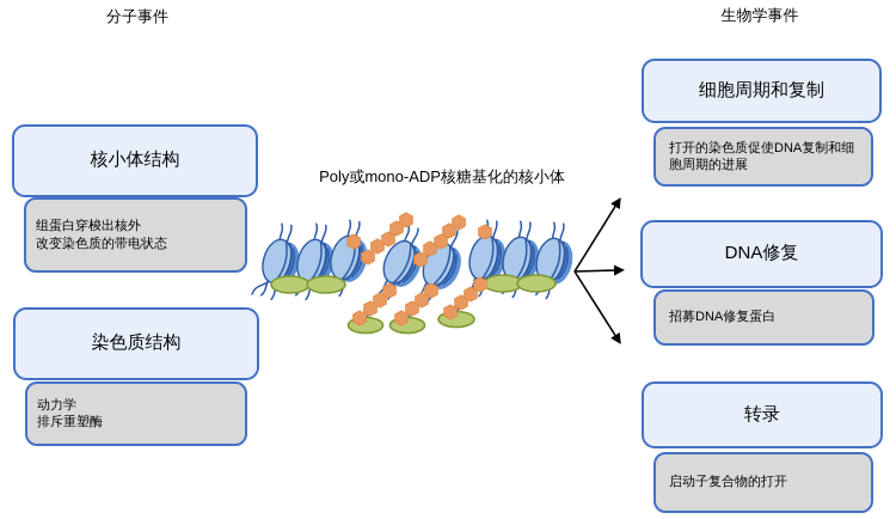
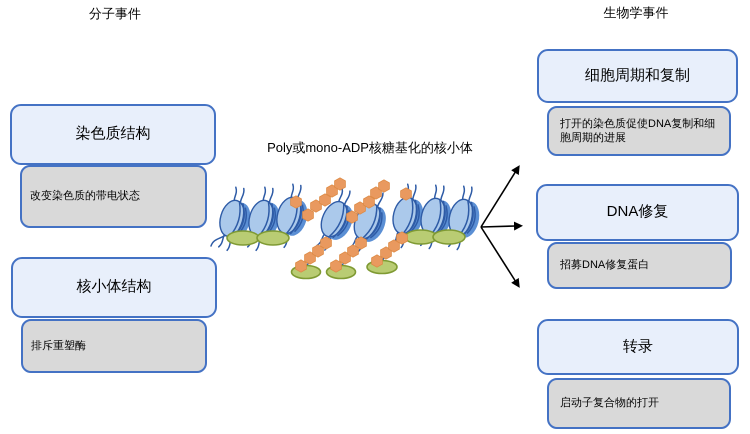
  分子事件
  生物学事件
  Poly或mono-ADP核糖基化的核小体
- 核小体结构
+ 染色质结构
- 组蛋白穿梭出核外
  改变染色质的带电状态
- 染色质结构
+ 核小体结构
- 动力学
  排斥重塑酶
  细胞周期和复制
  打开的染色质促使DNA复制和细胞周期的进展
  DNA修复
  招募DNA修复蛋白
  转录
  启动子复合物的打开
